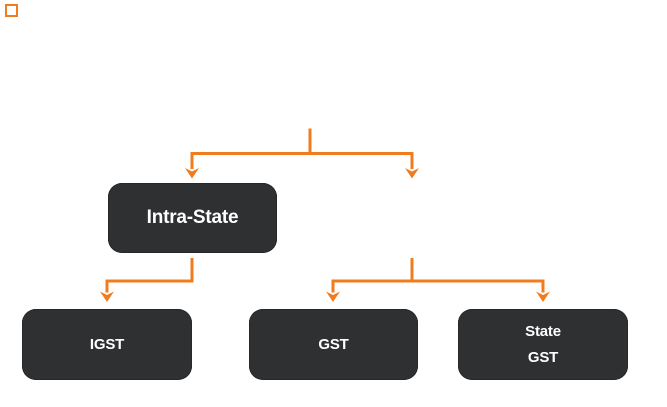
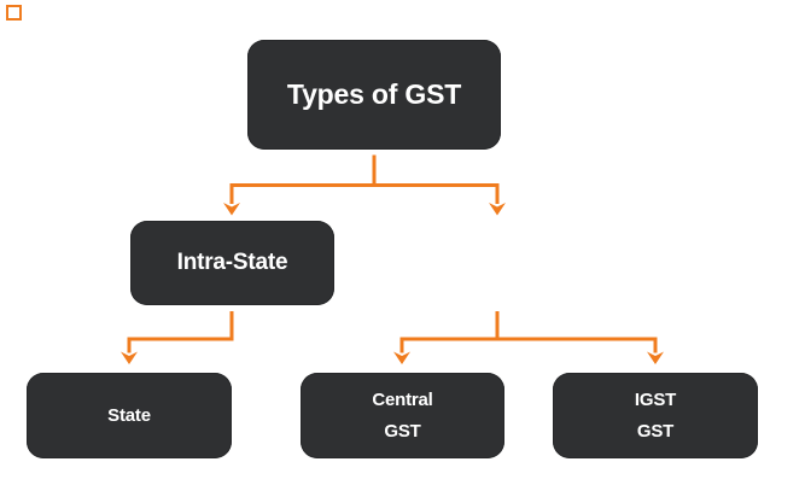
+ Types of GST
  Intra-State
- IGST
+ State
+ Central
  GST
- State
+ IGST
  GST
